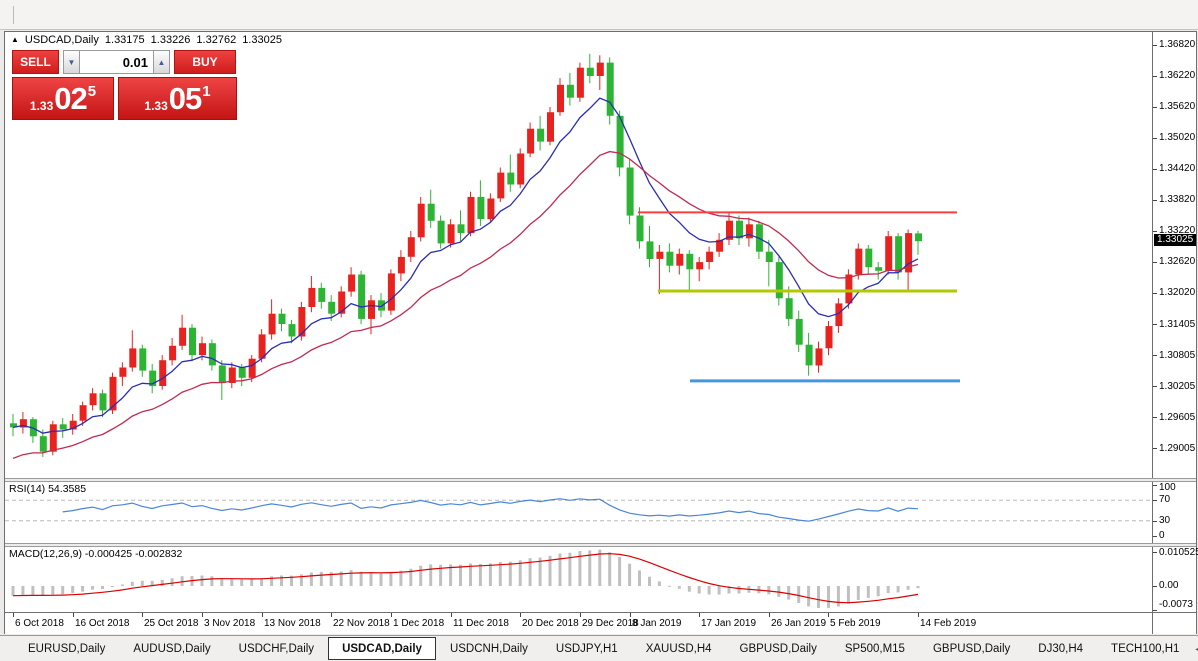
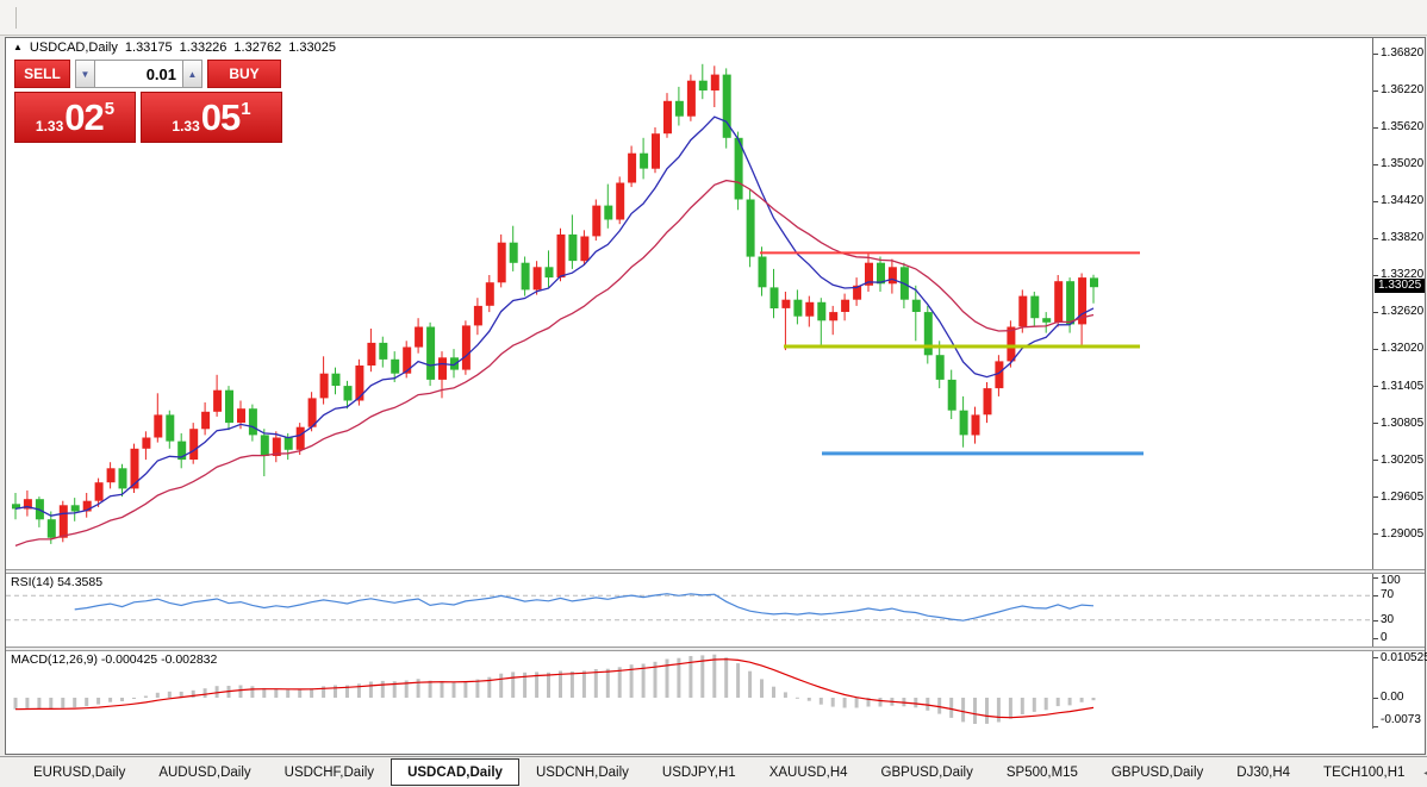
  ▲
  USDCAD,Daily
  1.33175
  1.33226
  1.32762
  1.33025
  SELL
  ▼
  0.01
  ▲
  BUY
  1.33
  02
  5
  1.33
  05
  1
  1.36820
  1.36220
  1.35620
  1.35020
  1.34420
  1.33820
  1.33220
  1.32620
  1.32020
  1.31405
  1.30805
  1.30205
  1.29605
  1.29005
  1.33025
  RSI(14) 54.3585
  100
  70
  30
  0
  MACD(12,26,9) -0.000425 -0.002832
  0.01052
  0.00
  -0.0073
- 6 Oct 2018
- 16 Oct 2018
- 25 Oct 2018
- 3 Nov 2018
- 13 Nov 2018
- 22 Nov 2018
- 1 Dec 2018
- 11 Dec 2018
- 20 Dec 2018
- 29 Dec 2018
- 8 Jan 2019
- 17 Jan 2019
- 26 Jan 2019
- 5 Feb 2019
- 14 Feb 2019
  EURUSD,Daily
  AUDUSD,Daily
  USDCHF,Daily
  USDCAD,Daily
  USDCNH,Daily
  USDJPY,H1
  XAUUSD,H4
  GBPUSD,Daily
  SP500,M15
  GBPUSD,Daily
  DJ30,H4
  TECH100,H1
